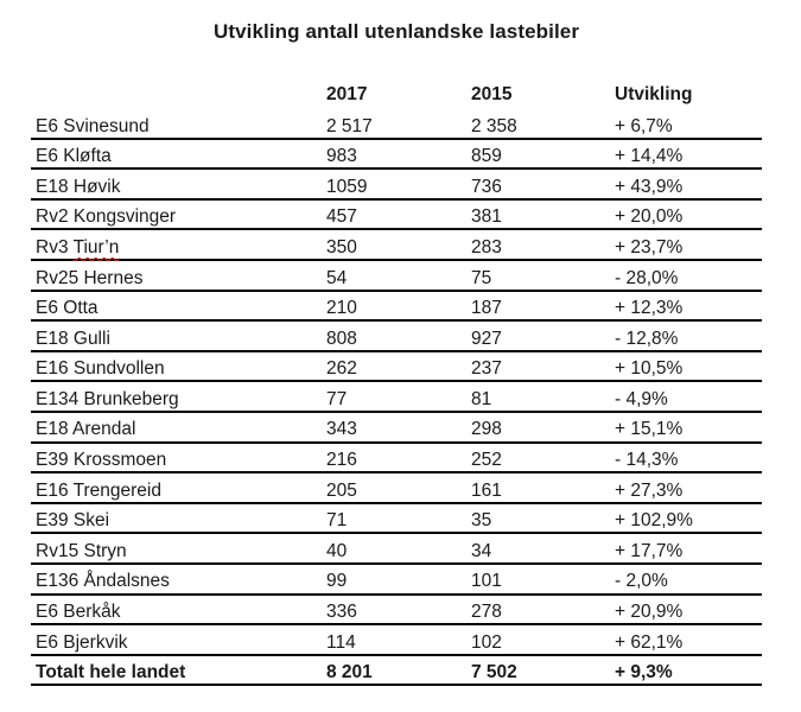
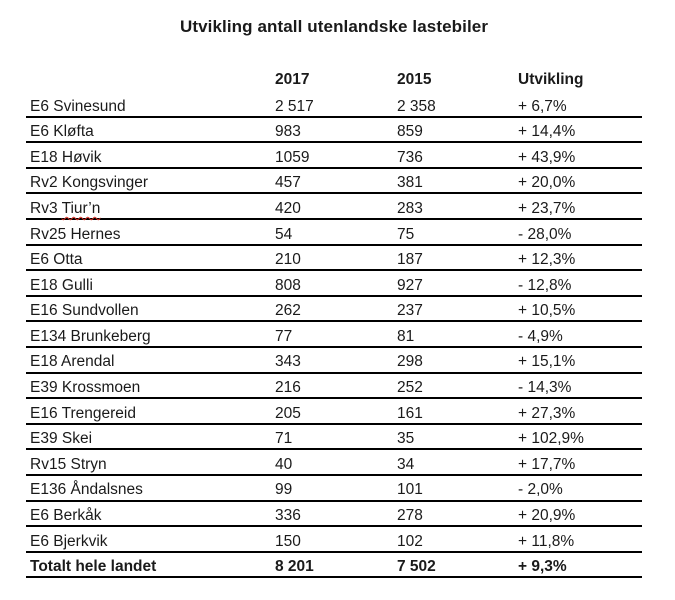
  Utvikling antall utenlandske lastebiler
  2017
  2015
  Utvikling
  E6 Svinesund
  2 517
  2 358
  + 6,7%
  E6 Kløfta
  983
  859
  + 14,4%
  E18 Høvik
  1059
  736
  + 43,9%
  Rv2 Kongsvinger
  457
  381
  + 20,0%
  Rv3 Tiur’n
- 350
+ 420
  283
  + 23,7%
  Rv25 Hernes
  54
  75
  - 28,0%
  E6 Otta
  210
  187
  + 12,3%
  E18 Gulli
  808
  927
  - 12,8%
  E16 Sundvollen
  262
  237
  + 10,5%
  E134 Brunkeberg
  77
  81
  - 4,9%
  E18 Arendal
  343
  298
  + 15,1%
  E39 Krossmoen
  216
  252
  - 14,3%
  E16 Trengereid
  205
  161
  + 27,3%
  E39 Skei
  71
  35
  + 102,9%
  Rv15 Stryn
  40
  34
  + 17,7%
  E136 Åndalsnes
  99
  101
  - 2,0%
  E6 Berkåk
  336
  278
  + 20,9%
  E6 Bjerkvik
- 114
+ 150
  102
- + 62,1%
+ + 11,8%
  Totalt hele landet
  8 201
  7 502
  + 9,3%
